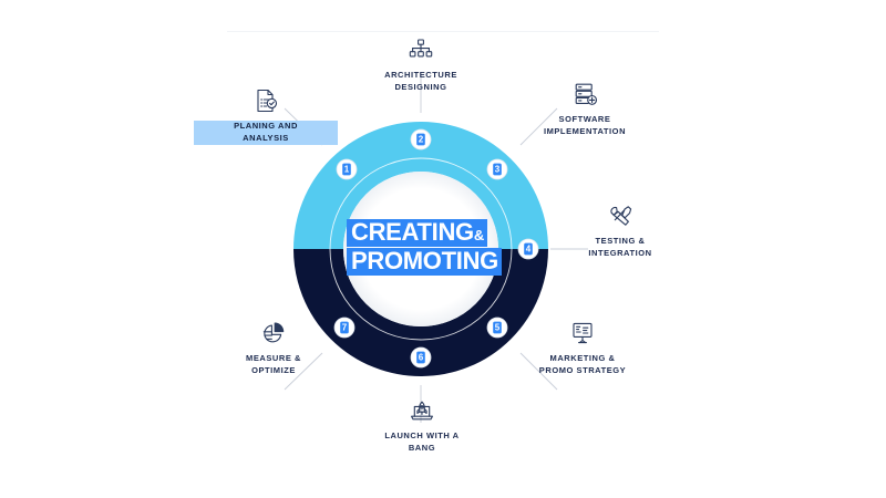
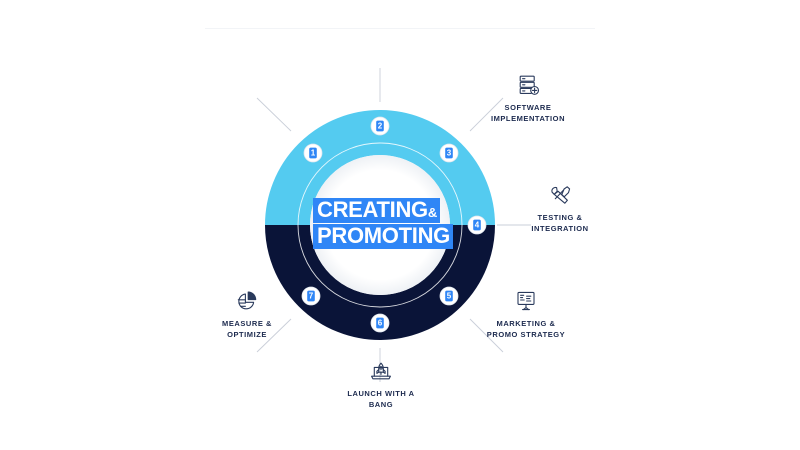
  1
  2
  3
  4
  5
  6
  7
  CREATING&
  PROMOTING
- PLANING AND
- ANALYSIS
- ARCHITECTURE
- DESIGNING
  SOFTWARE
  IMPLEMENTATION
  TESTING &
  INTEGRATION
  MARKETING &
  PROMO STRATEGY
  LAUNCH WITH A
  BANG
  MEASURE &
  OPTIMIZE
